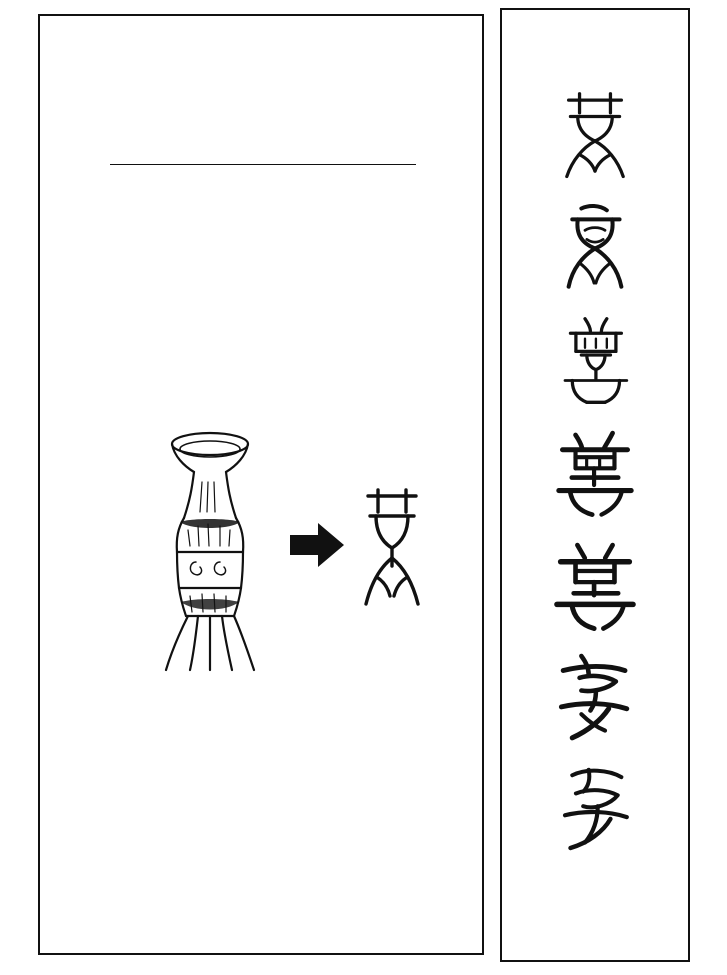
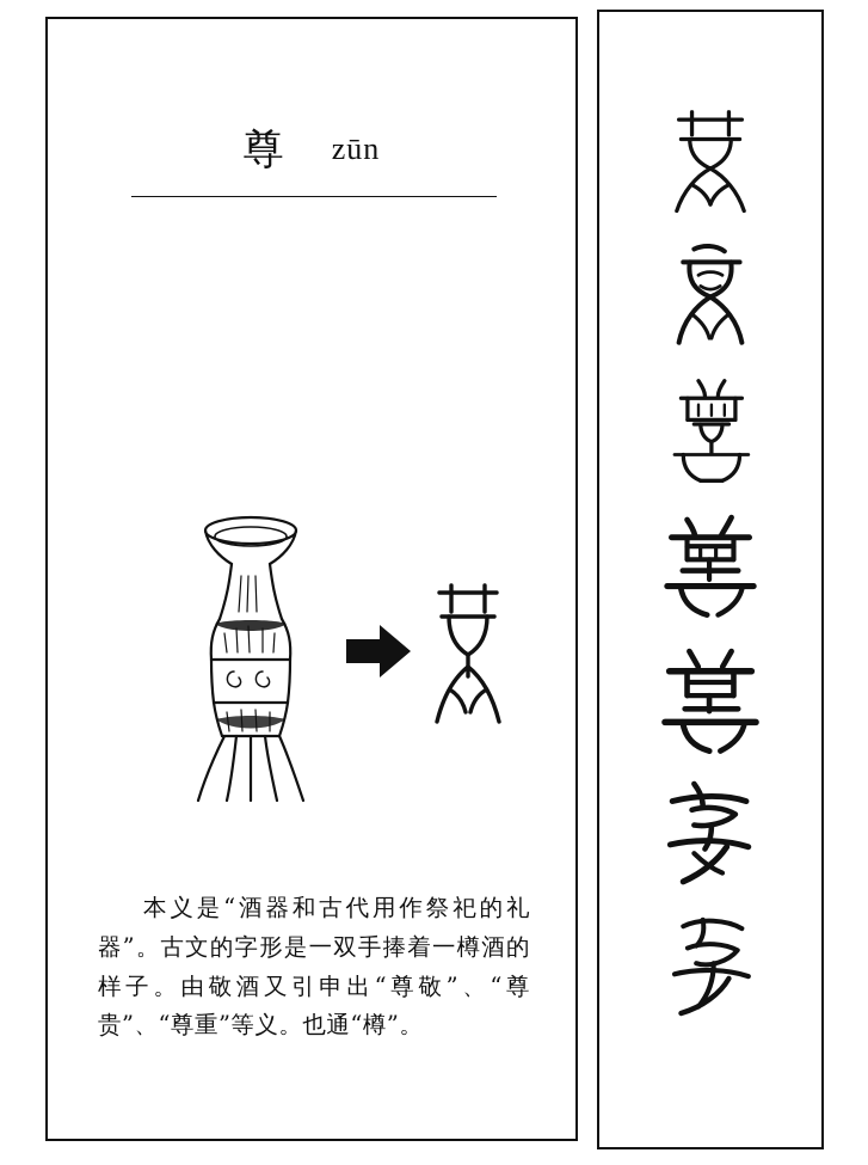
+ 尊 zūn
+ 本义是“酒器和古代用作祭祀的礼器”。古文的字形是一双手捧着一樽酒的样子。由敬酒又引申出“尊敬”、“尊贵”、“尊重”等义。也通“樽”。
